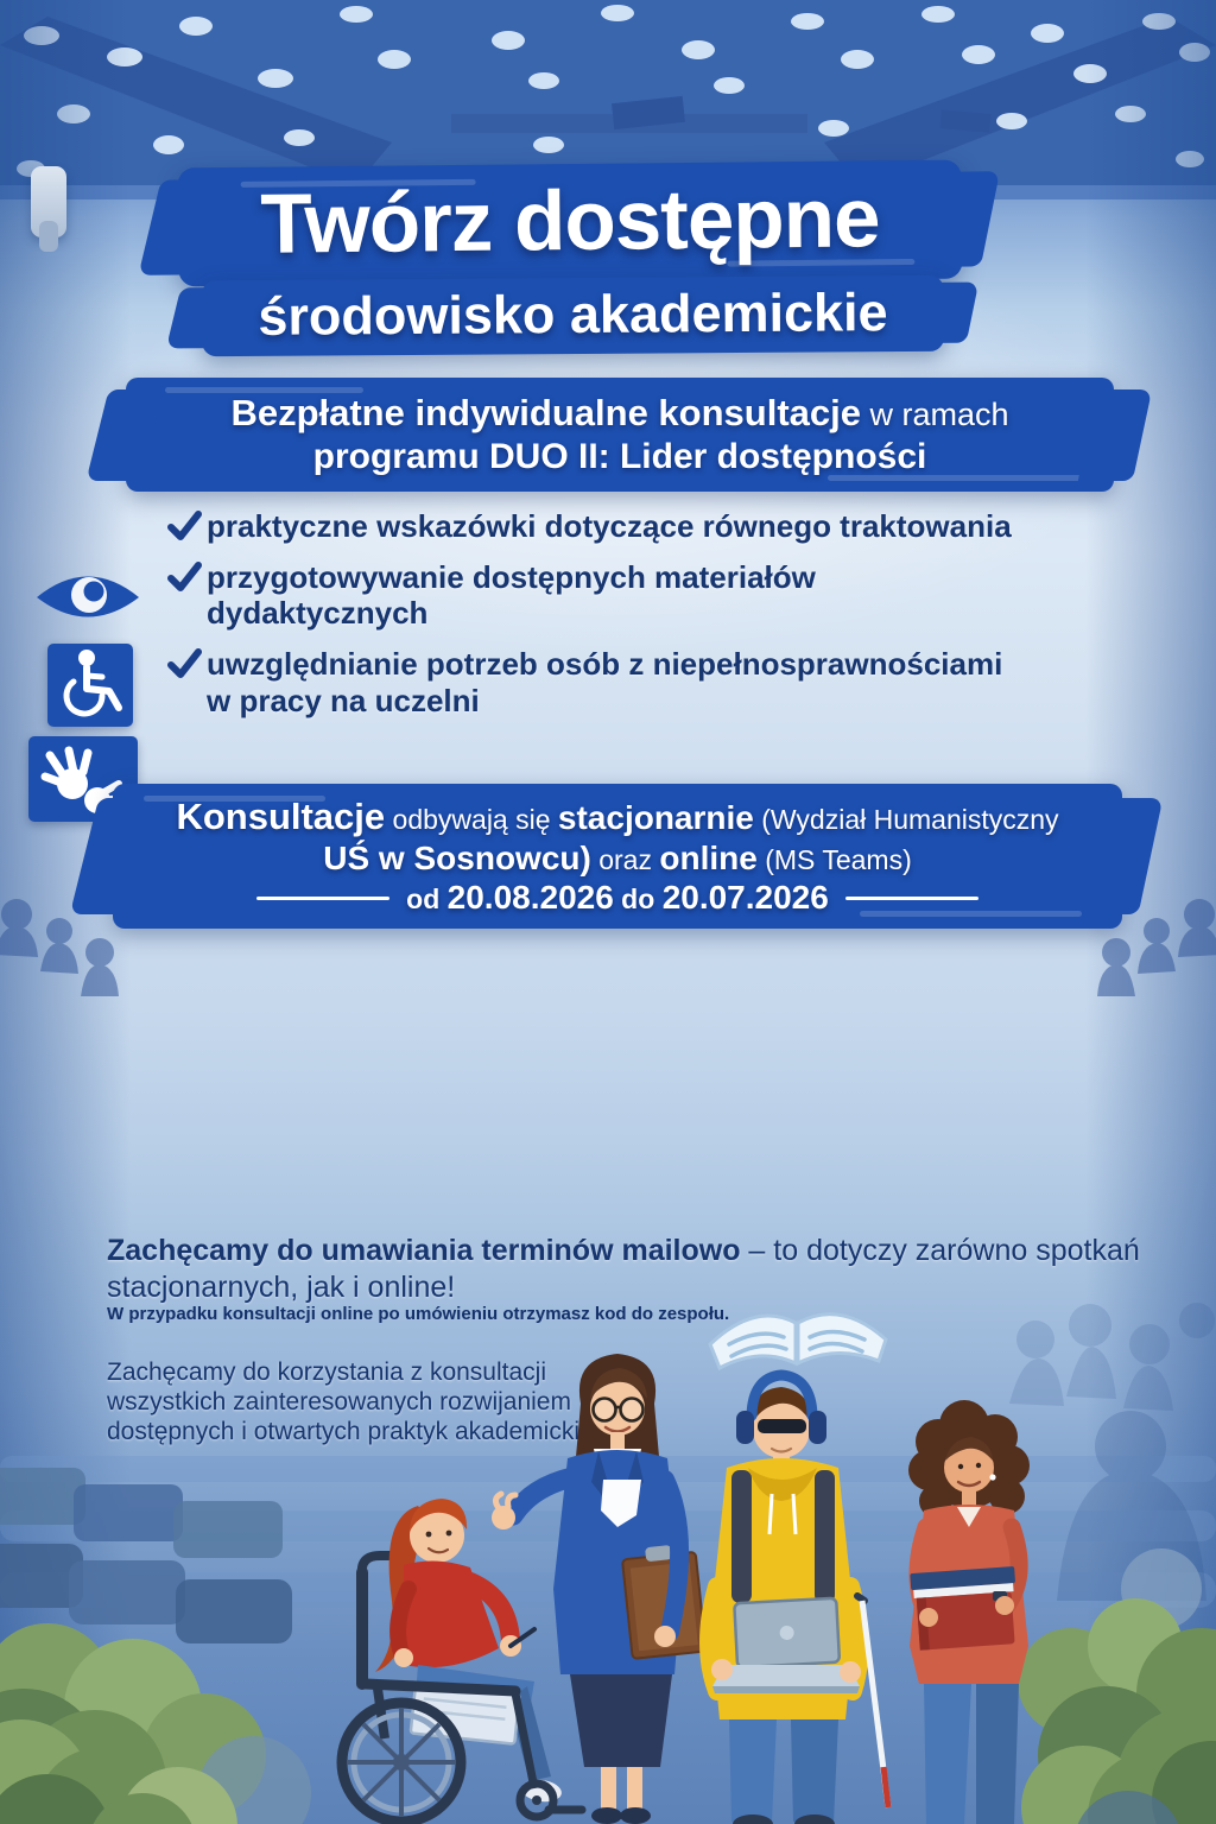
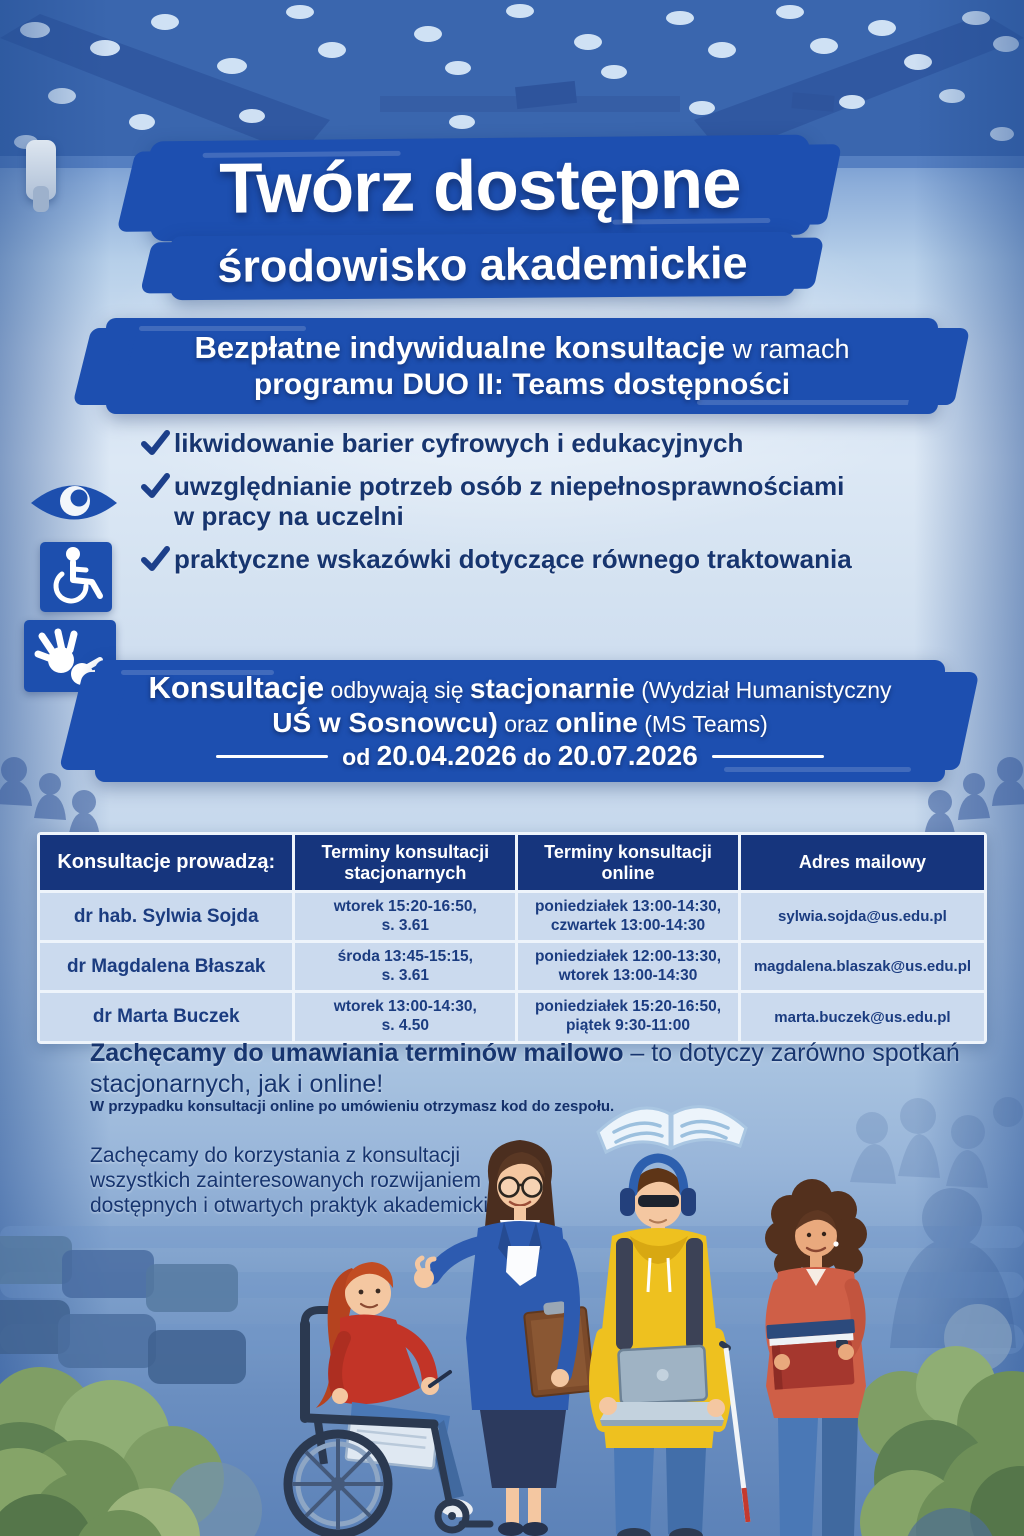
  Twórz dostępne
  środowisko akademickie
  Bezpłatne indywidualne konsultacje w ramach
- programu DUO II: Lider dostępności
+ programu DUO II: Teams dostępności
+ likwidowanie barier cyfrowych i edukacyjnych
- praktyczne wskazówki dotyczące równego traktowania
+ uwzględnianie potrzeb osób z niepełnosprawnościami w pracy na uczelni
- przygotowywanie dostępnych materiałów dydaktycznych
- uwzględnianie potrzeb osób z niepełnosprawnościami w pracy na uczelni
+ praktyczne wskazówki dotyczące równego traktowania
  Konsultacje odbywają się stacjonarnie (Wydział Humanistyczny
  UŚ w Sosnowcu) oraz online (MS Teams)
- od 20.08.2026 do 20.07.2026
+ od 20.04.2026 do 20.07.2026
+ Konsultacje prowadzą:	Terminy konsultacji stacjonarnych	Terminy konsultacji online	Adres mailowy
+ dr hab. Sylwia Sojda	wtorek 15:20-16:50, s. 3.61	poniedziałek 13:00-14:30, czwartek 13:00-14:30	sylwia.sojda@us.edu.pl
+ dr Magdalena Błaszak	środa 13:45-15:15, s. 3.61	poniedziałek 12:00-13:30, wtorek 13:00-14:30	magdalena.blaszak@us.edu.pl
+ dr Marta Buczek	wtorek 13:00-14:30, s. 4.50	poniedziałek 15:20-16:50, piątek 9:30-11:00	marta.buczek@us.edu.pl
  Zachęcamy do umawiania terminów mailowo – to dotyczy zarówno spotkań stacjonarnych, jak i online!
  W przypadku konsultacji online po umówieniu otrzymasz kod do zespołu.
  Zachęcamy do korzystania z konsultacji
  wszystkich zainteresowanych rozwijaniem
  dostępnych i otwartych praktyk akademicki
